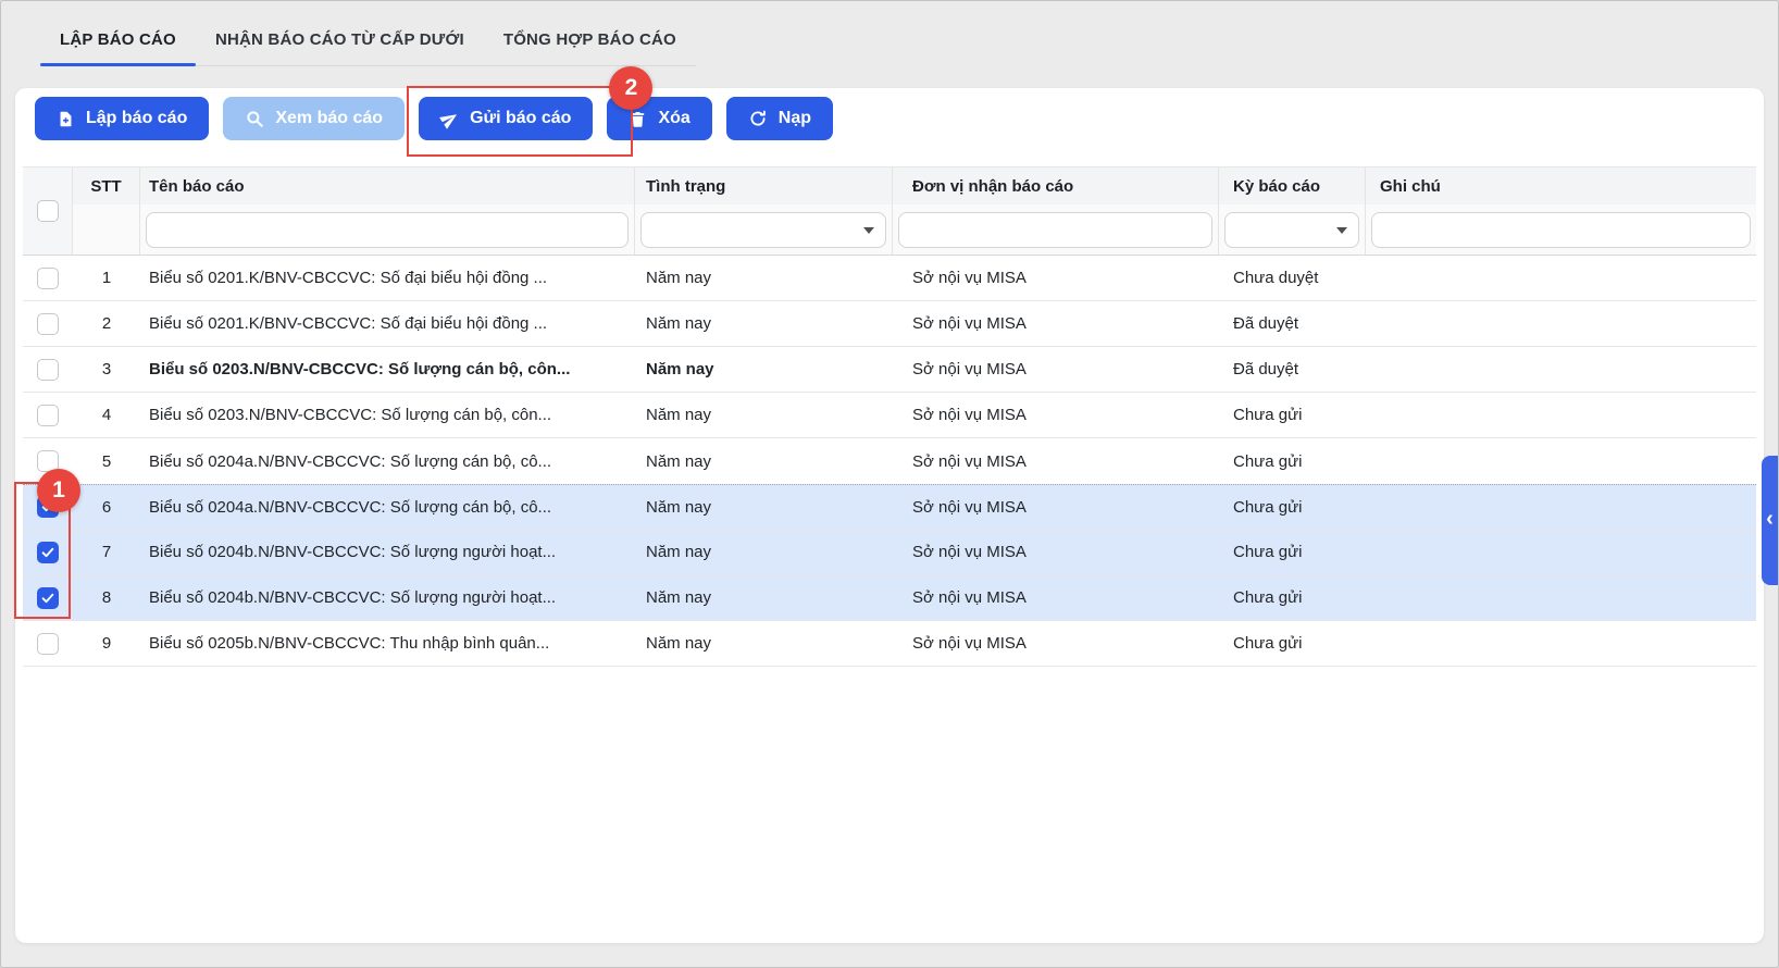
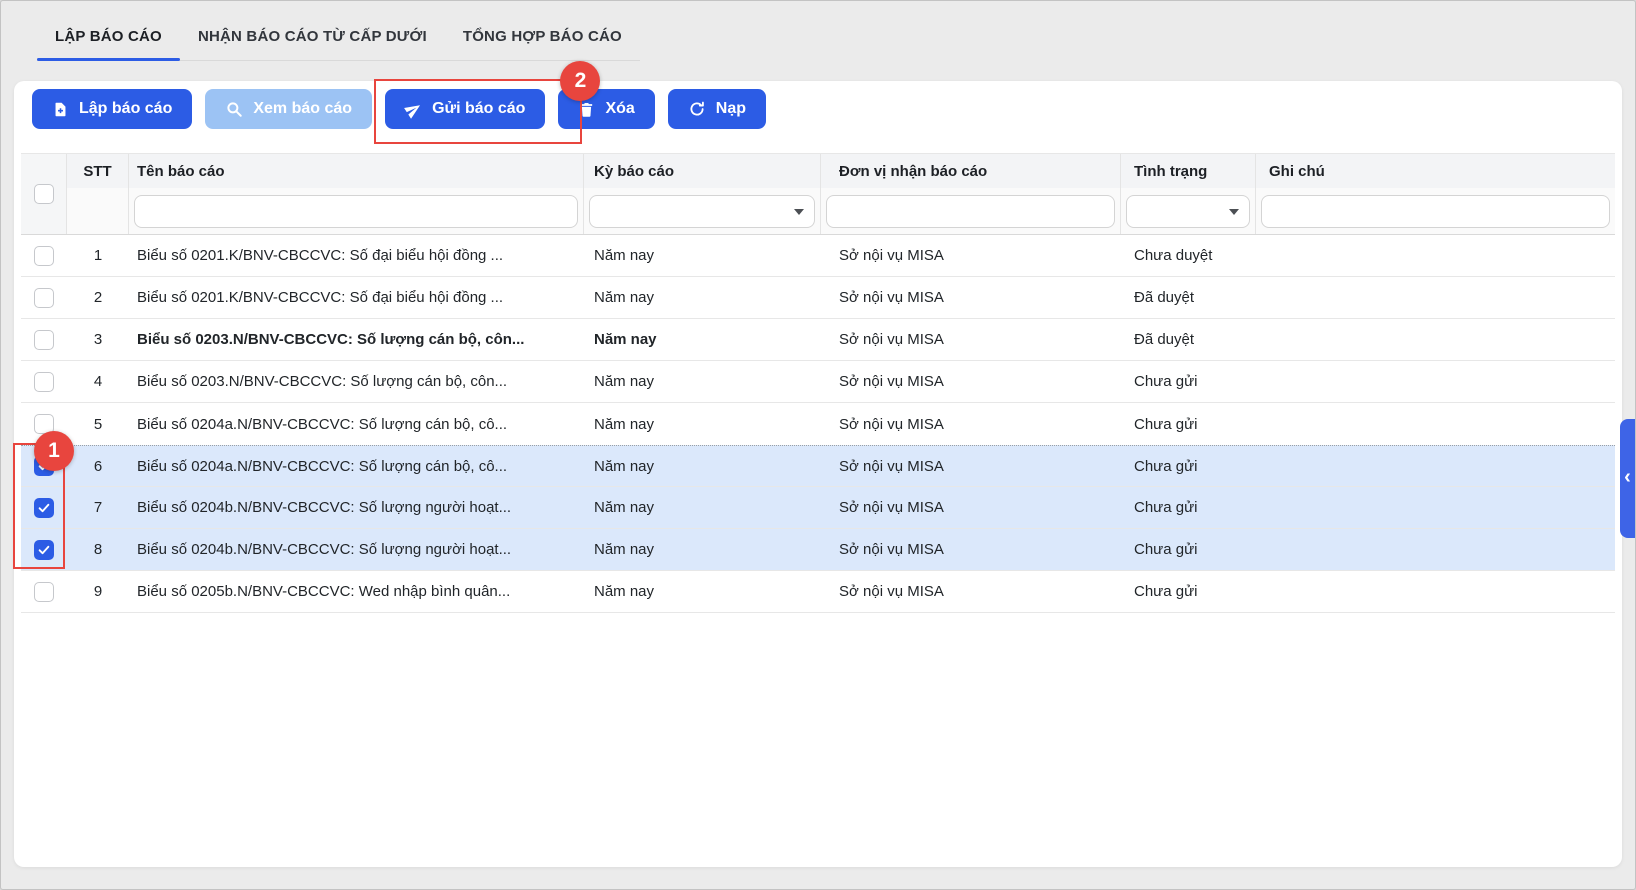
  LẬP BÁO CÁO
  NHẬN BÁO CÁO TỪ CẤP DƯỚI
  TỔNG HỢP BÁO CÁO
  Lập báo cáo
  Xem báo cáo
  Gửi báo cáo
  2
  Xóa
  Nạp
  STT
  Tên báo cáo
- Tình trạng
+ Kỳ báo cáo
  Đơn vị nhận báo cáo
- Kỳ báo cáo
+ Tình trạng
  Ghi chú
  1
  Biểu số 0201.K/BNV-CBCCVC: Số đại biểu hội đồng ...
  Năm nay
  Sở nội vụ MISA
  Chưa duyệt
  2
  Biểu số 0201.K/BNV-CBCCVC: Số đại biểu hội đồng ...
  Năm nay
  Sở nội vụ MISA
  Đã duyệt
  3
  Biểu số 0203.N/BNV-CBCCVC: Số lượng cán bộ, côn...
  Năm nay
  Sở nội vụ MISA
  Đã duyệt
  4
  Biểu số 0203.N/BNV-CBCCVC: Số lượng cán bộ, côn...
  Năm nay
  Sở nội vụ MISA
  Chưa gửi
  5
  Biểu số 0204a.N/BNV-CBCCVC: Số lượng cán bộ, cô...
  Năm nay
  Sở nội vụ MISA
  Chưa gửi
  6
  Biểu số 0204a.N/BNV-CBCCVC: Số lượng cán bộ, cô...
  Năm nay
  Sở nội vụ MISA
  Chưa gửi
  7
  Biểu số 0204b.N/BNV-CBCCVC: Số lượng người hoạt...
  Năm nay
  Sở nội vụ MISA
  Chưa gửi
  8
  Biểu số 0204b.N/BNV-CBCCVC: Số lượng người hoạt...
  Năm nay
  Sở nội vụ MISA
  Chưa gửi
  9
- Biểu số 0205b.N/BNV-CBCCVC: Thu nhập bình quân...
+ Biểu số 0205b.N/BNV-CBCCVC: Wed nhập bình quân...
  Năm nay
  Sở nội vụ MISA
  Chưa gửi
  1
  ‹
